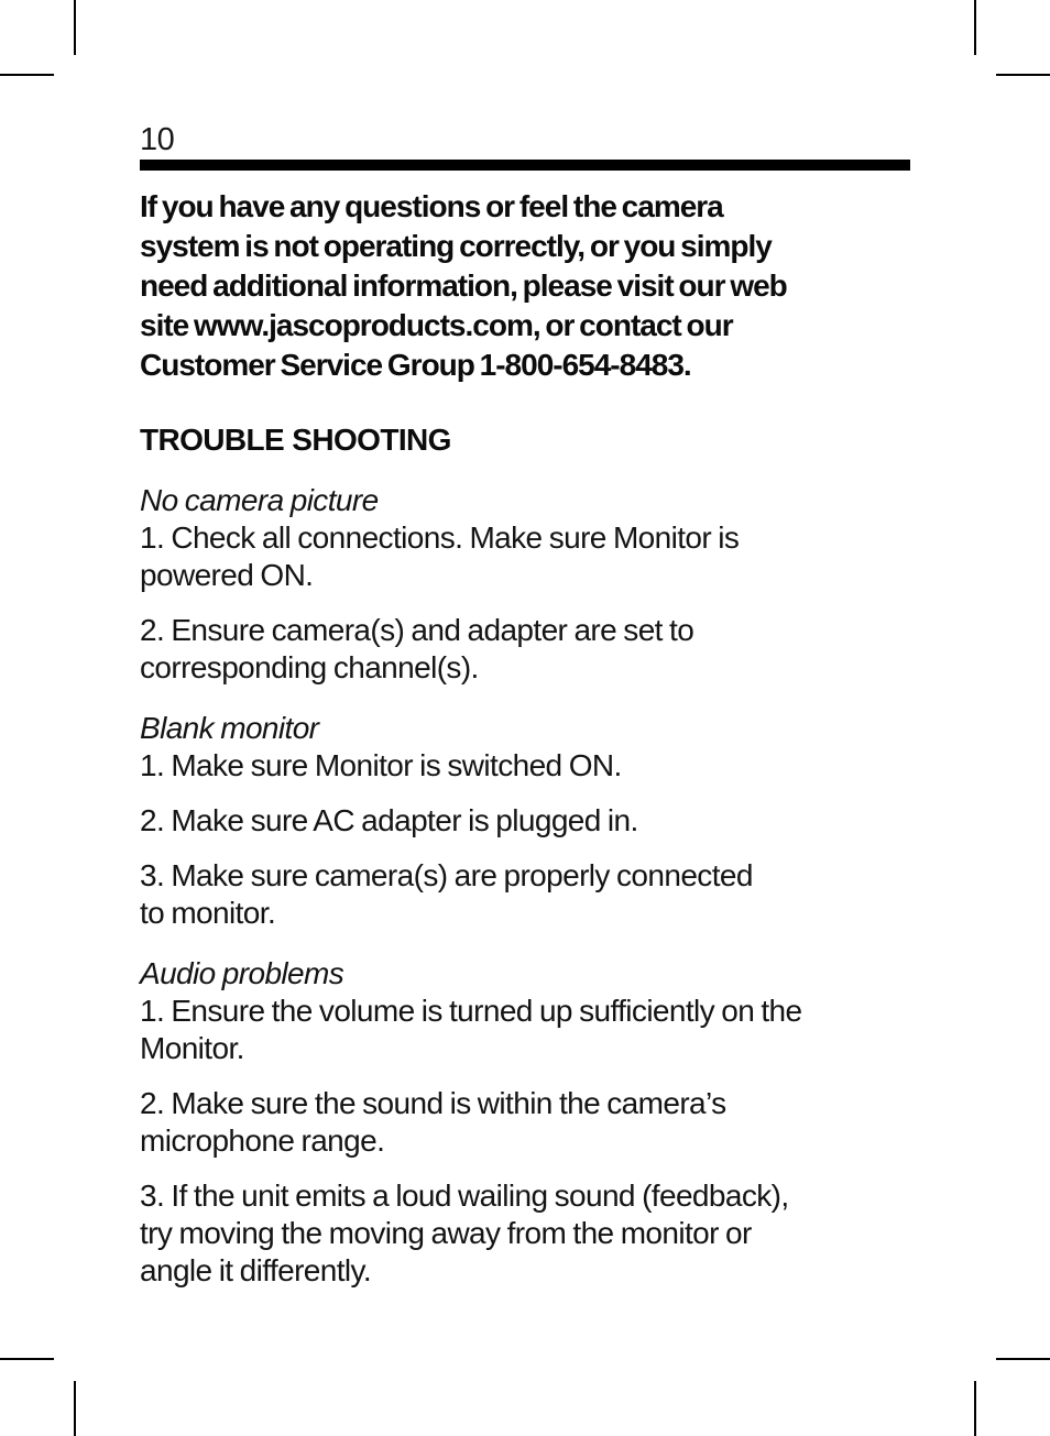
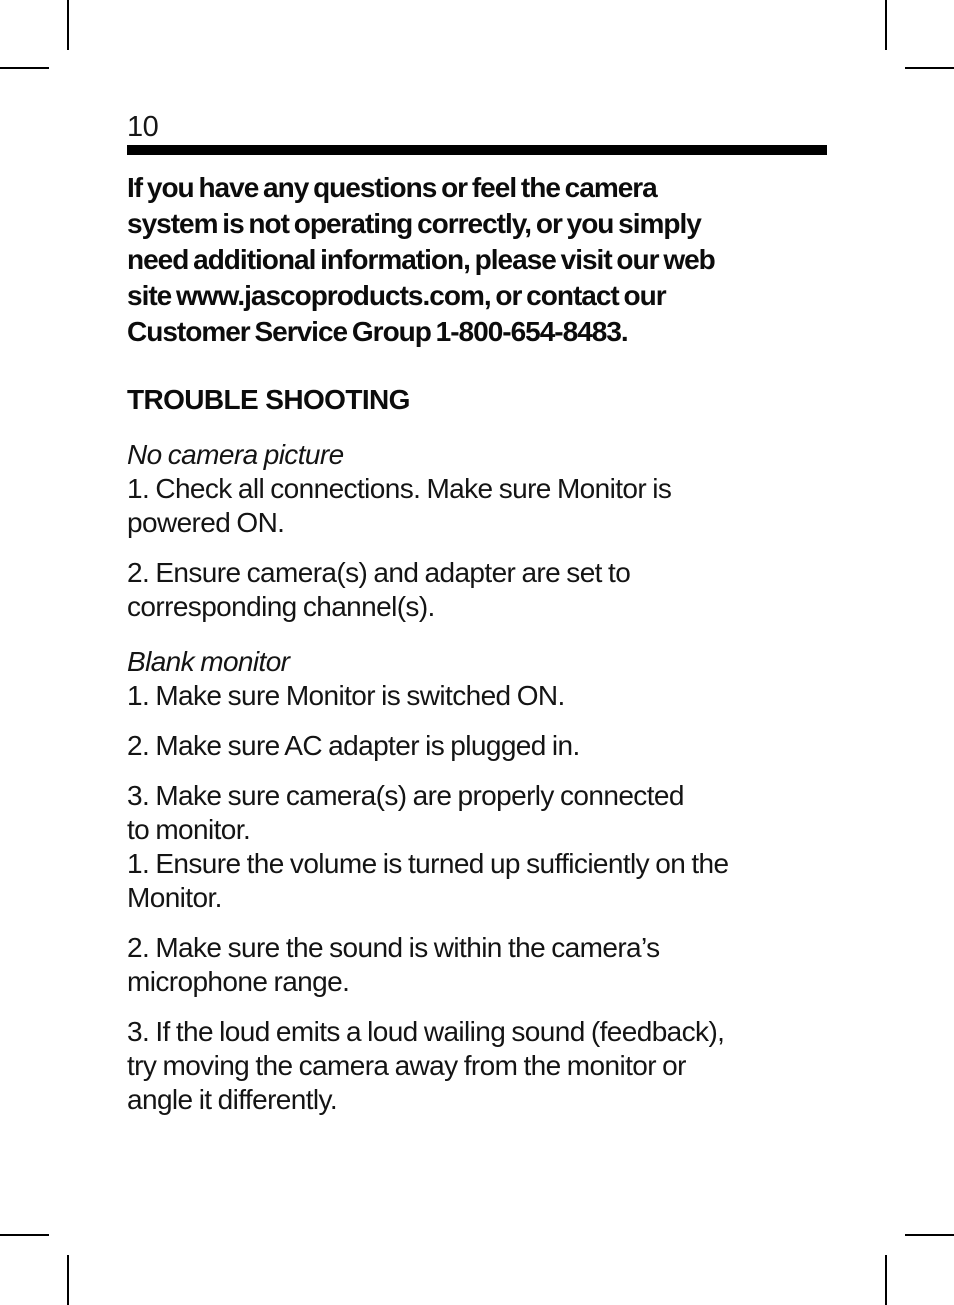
  10
  If you have any questions or feel the camera
  system is not operating correctly, or you simply
  need additional information, please visit our web
  site www.jascoproducts.com, or contact our
  Customer Service Group 1-800-654-8483.
  TROUBLE SHOOTING
  No camera picture
  1. Check all connections. Make sure Monitor is
  powered ON.
  2. Ensure camera(s) and adapter are set to
  corresponding channel(s).
  Blank monitor
  1. Make sure Monitor is switched ON.
  2. Make sure AC adapter is plugged in.
  3. Make sure camera(s) are properly connected
  to monitor.
- Audio problems
  1. Ensure the volume is turned up sufficiently on the
  Monitor.
  2. Make sure the sound is within the camera’s
  microphone range.
- 3. If the unit emits a loud wailing sound (feedback),
+ 3. If the loud emits a loud wailing sound (feedback),
- try moving the moving away from the monitor or
+ try moving the camera away from the monitor or
  angle it differently.
